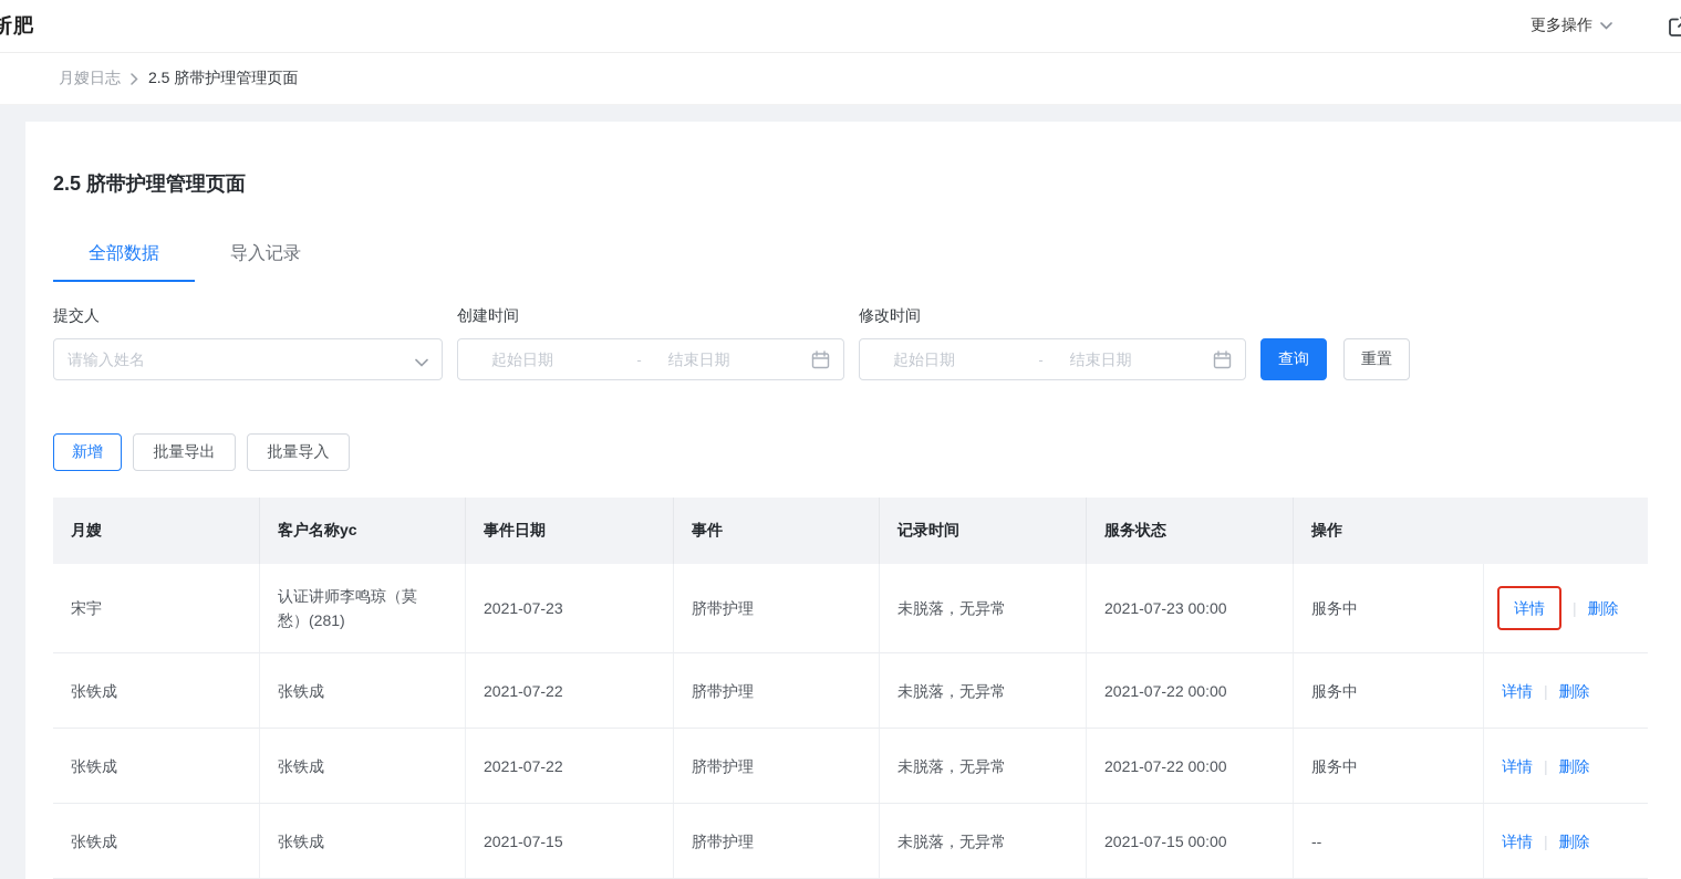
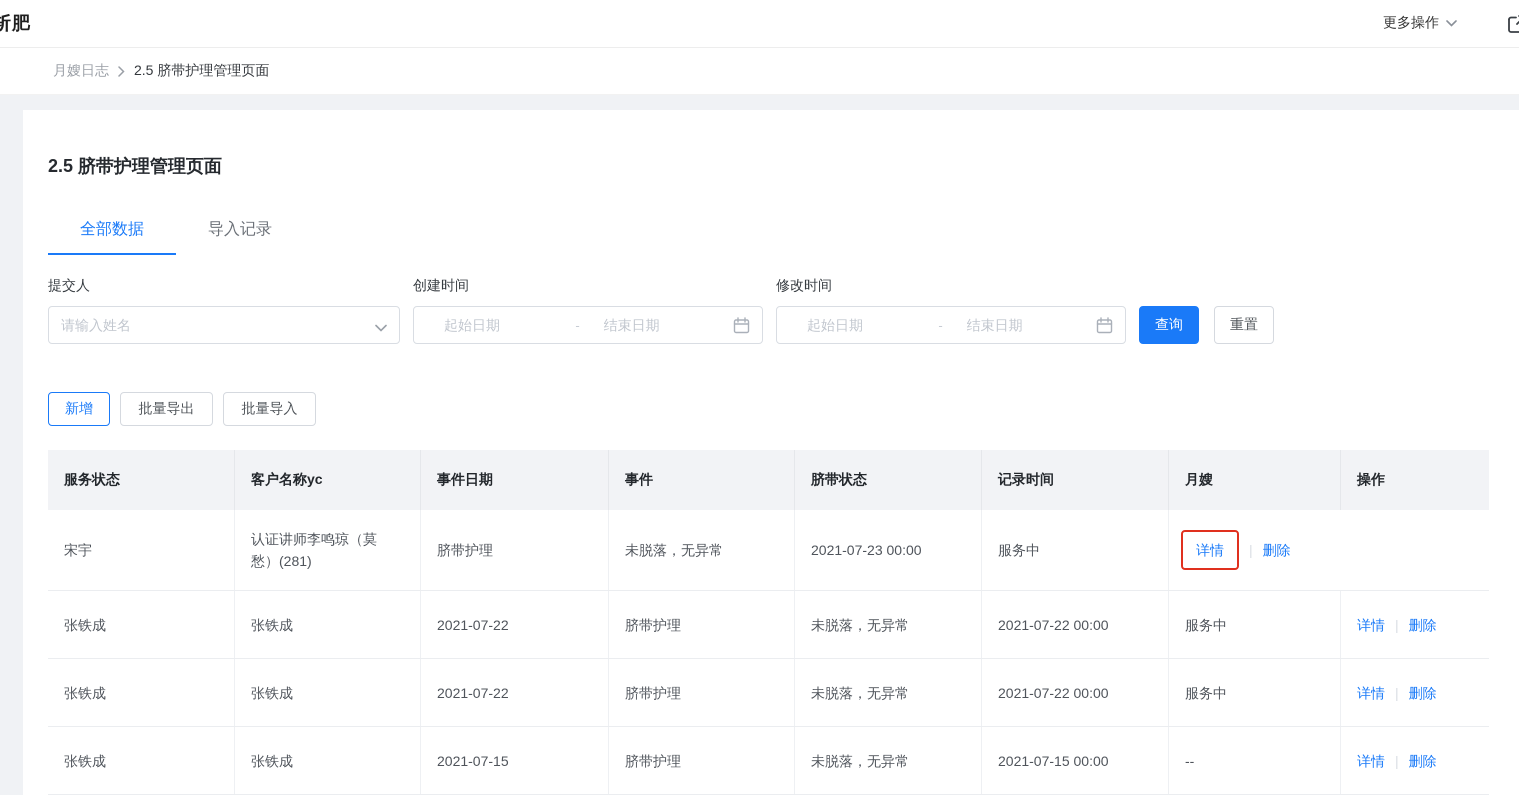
  斩肥
  更多操作
  月嫂日志
  2.5 脐带护理管理页面
  2.5 脐带护理管理页面
  全部数据
  导入记录
  提交人
  请输入姓名
  创建时间
  起始日期
  -
  结束日期
  修改时间
  起始日期
  -
  结束日期
  查询
  重置
  新增
  批量导出
  批量导入
- 月嫂
+ 服务状态
  客户名称yc
  事件日期
  事件
+ 脐带状态
  记录时间
- 服务状态
+ 月嫂
  操作
  宋宇
  认证讲师李鸣琼（莫愁）(281)
- 2021-07-23
  脐带护理
  未脱落，无异常
  2021-07-23 00:00
  服务中
  详情
  |
  删除
  张铁成
  张铁成
  2021-07-22
  脐带护理
  未脱落，无异常
  2021-07-22 00:00
  服务中
  详情
  |
  删除
  张铁成
  张铁成
  2021-07-22
  脐带护理
  未脱落，无异常
  2021-07-22 00:00
  服务中
  详情
  |
  删除
  张铁成
  张铁成
  2021-07-15
  脐带护理
  未脱落，无异常
  2021-07-15 00:00
  --
  详情
  |
  删除
